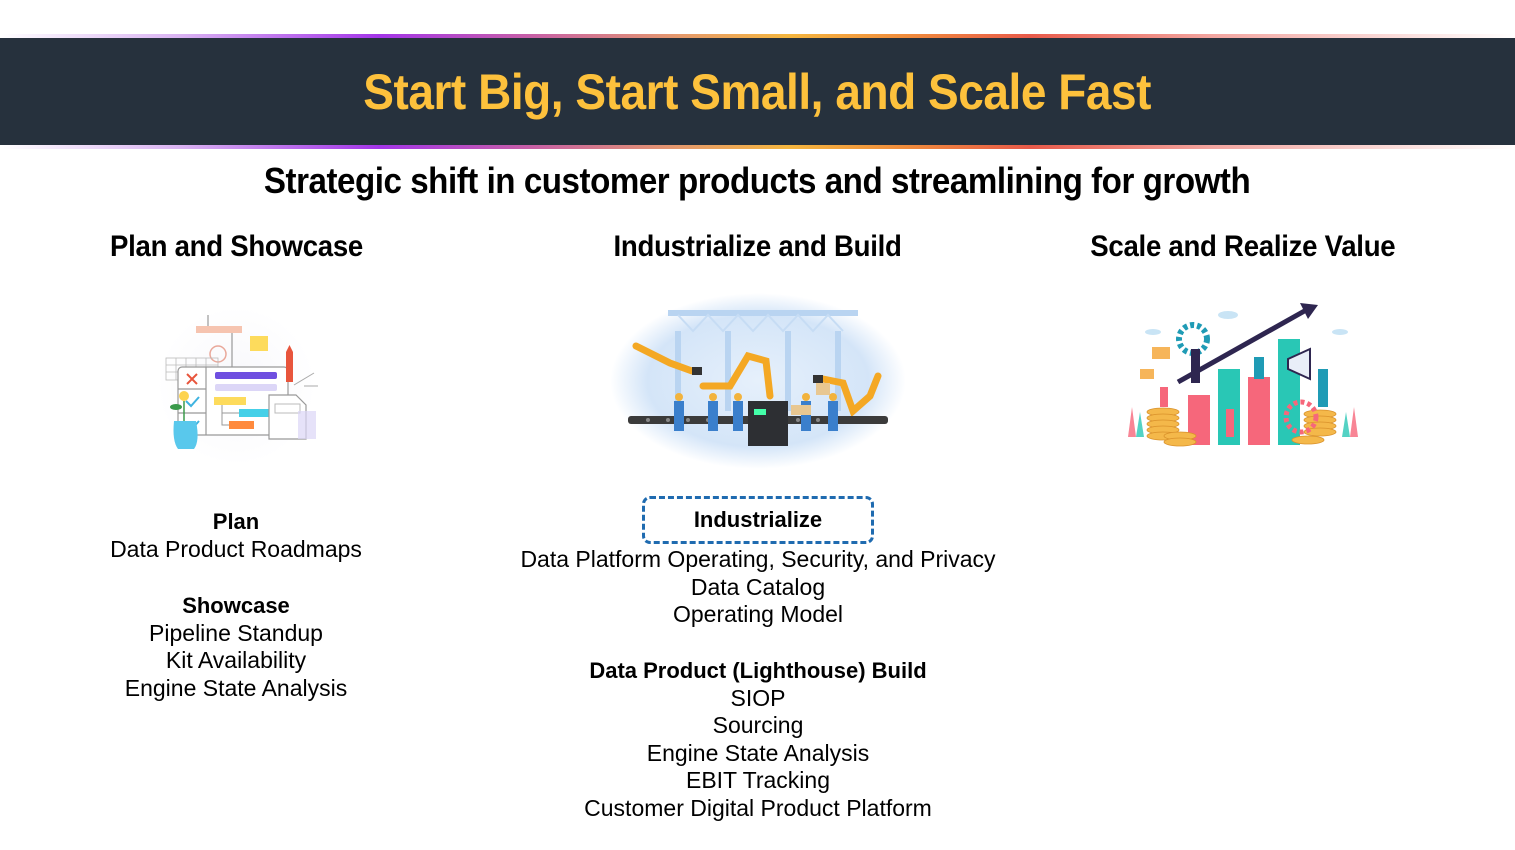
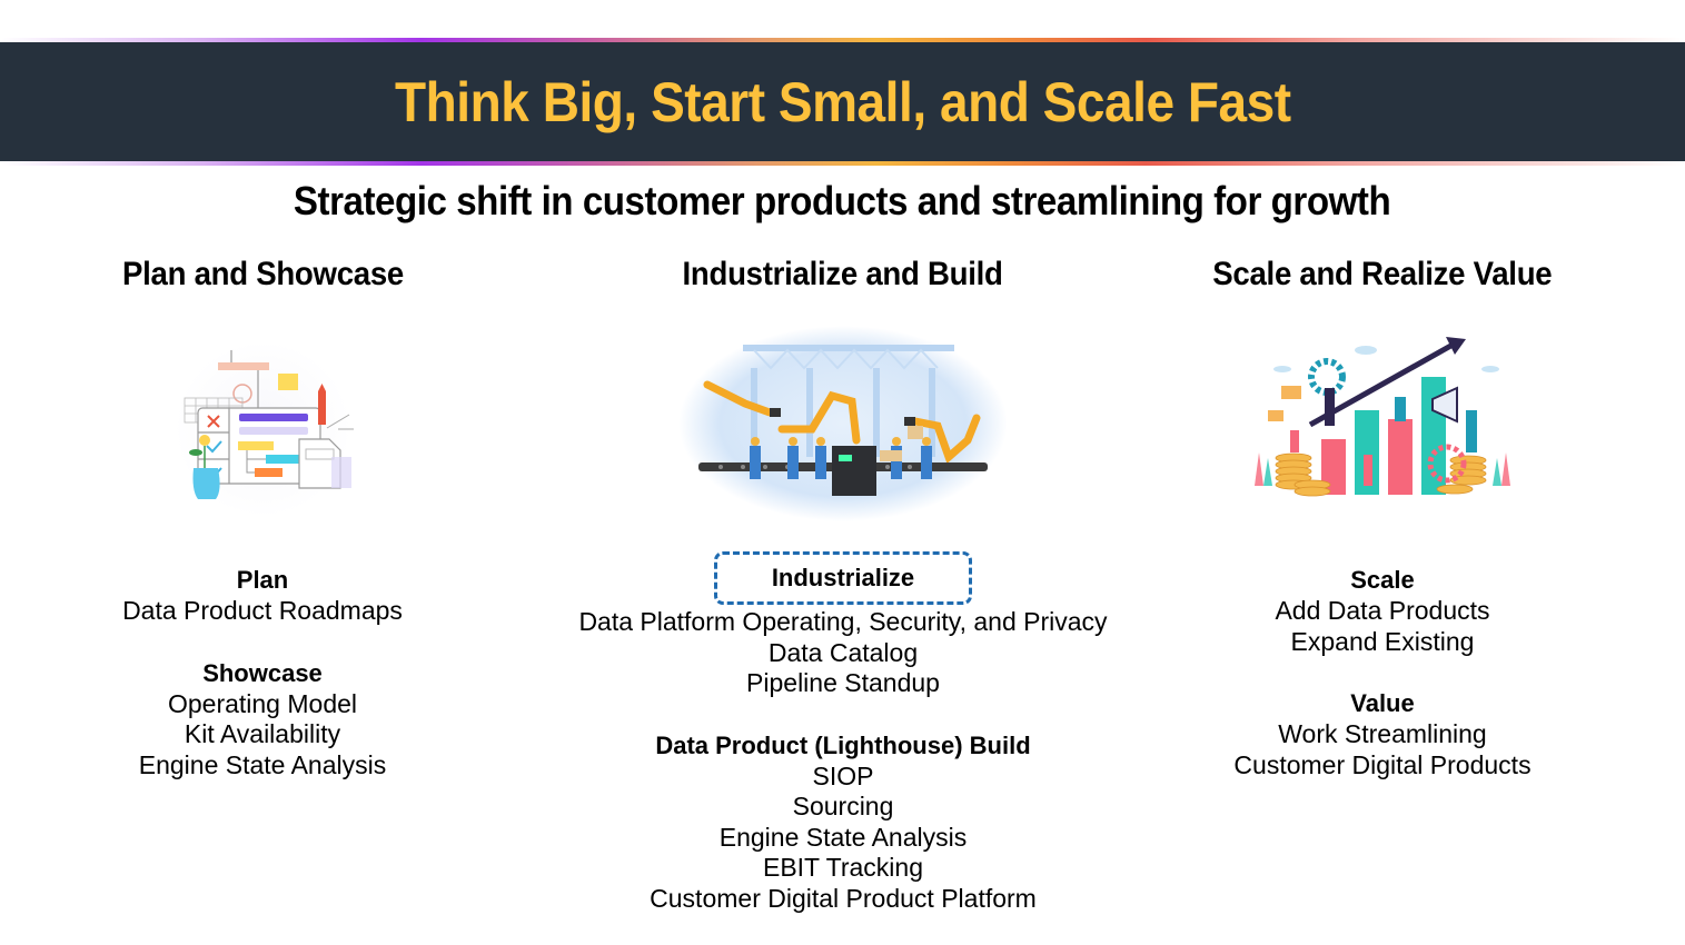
- Start Big, Start Small, and Scale Fast
+ Think Big, Start Small, and Scale Fast
  Strategic shift in customer products and streamlining for growth
  Plan and Showcase
  Plan
  Data Product Roadmaps
  Showcase
- Pipeline Standup
+ Operating Model
  Kit Availability
  Engine State Analysis
  Industrialize and Build
  Industrialize
  Data Platform Operating, Security, and Privacy
  Data Catalog
- Operating Model
+ Pipeline Standup
  Data Product (Lighthouse) Build
  SIOP
  Sourcing
  Engine State Analysis
  EBIT Tracking
  Customer Digital Product Platform
  Scale and Realize Value
+ Scale
+ Add Data Products
+ Expand Existing
+ Value
+ Work Streamlining
+ Customer Digital Products
